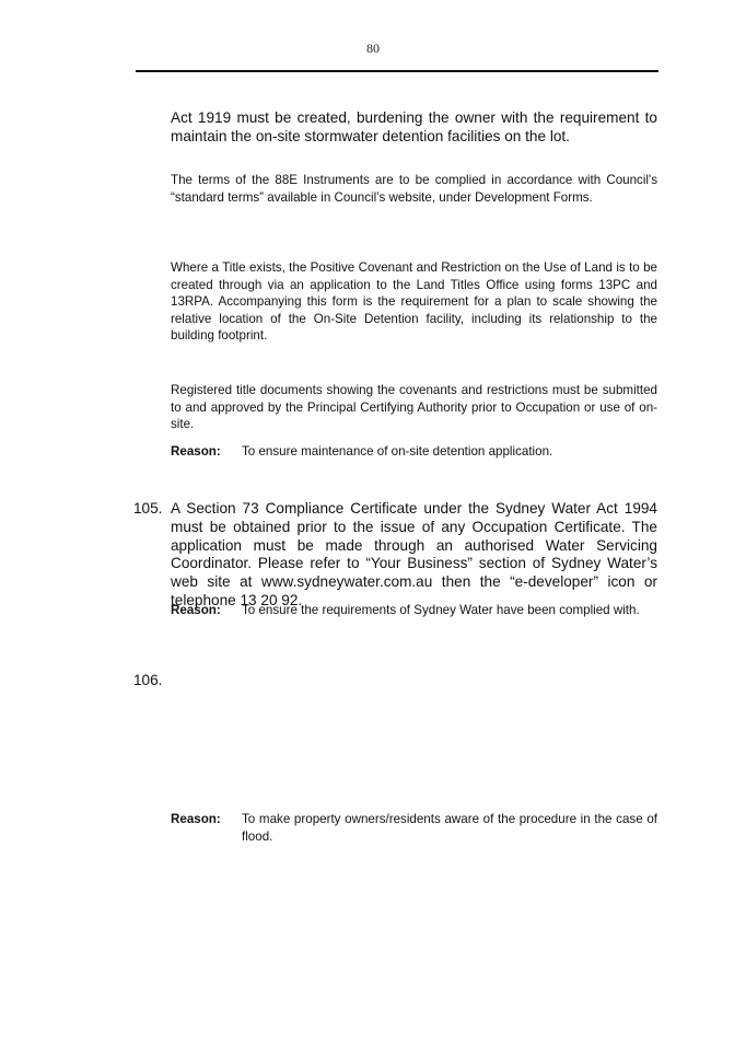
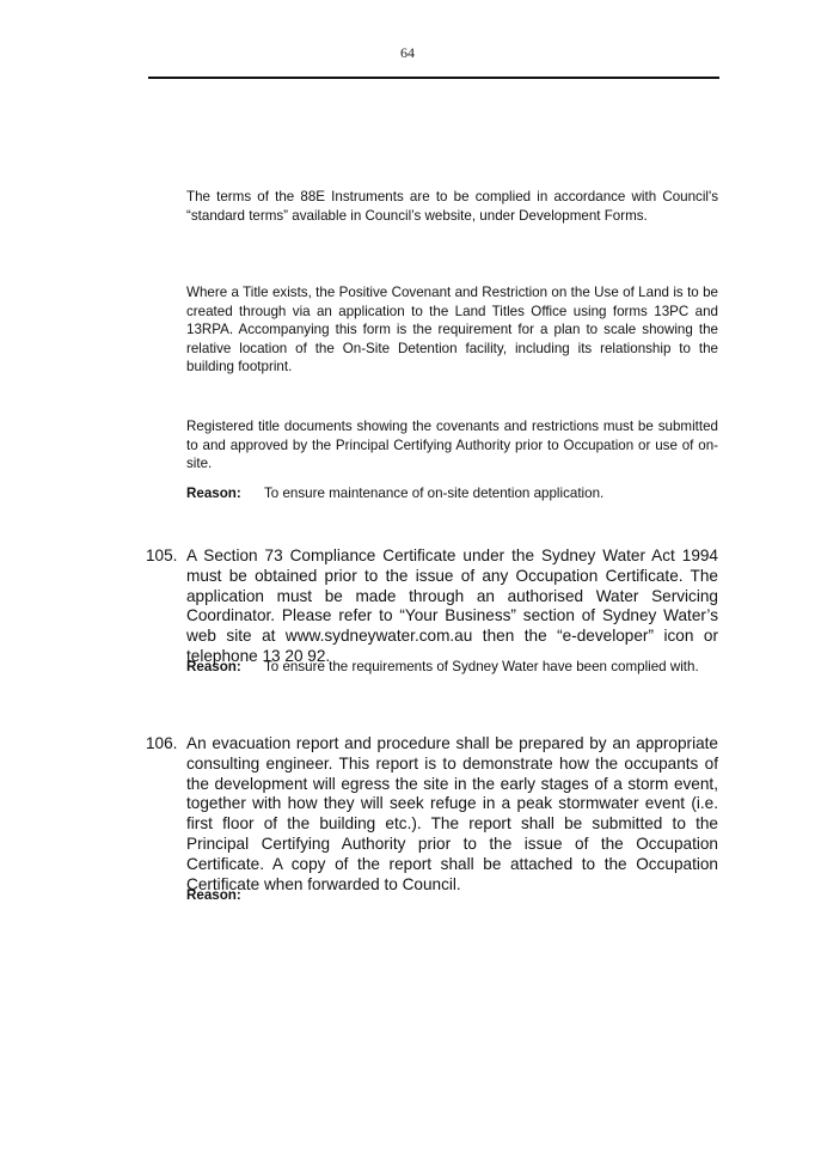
- 80
+ 64
- Act 1919 must be created, burdening the owner with the requirement to maintain the on-site stormwater detention facilities on the lot.
  The terms of the 88E Instruments are to be complied in accordance with Council's “standard terms” available in Council’s website, under Development Forms.
  Where a Title exists, the Positive Covenant and Restriction on the Use of Land is to be created through via an application to the Land Titles Office using forms 13PC and 13RPA. Accompanying this form is the requirement for a plan to scale showing the relative location of the On-Site Detention facility, including its relationship to the building footprint.
  Registered title documents showing the covenants and restrictions must be submitted to and approved by the Principal Certifying Authority prior to Occupation or use of on-site.
  Reason:
  To ensure maintenance of on-site detention application.
  105.
  A Section 73 Compliance Certificate under the Sydney Water Act 1994 must be obtained prior to the issue of any Occupation Certificate. The application must be made through an authorised Water Servicing Coordinator. Please refer to “Your Business” section of Sydney Water’s web site at www.sydneywater.com.au then the “e-developer” icon or telephone 13 20 92.
  Reason:
  To ensure the requirements of Sydney Water have been complied with.
  106.
+ An evacuation report and procedure shall be prepared by an appropriate consulting engineer. This report is to demonstrate how the occupants of the development will egress the site in the early stages of a storm event, together with how they will seek refuge in a peak stormwater event (i.e. first floor of the building etc.). The report shall be submitted to the Principal Certifying Authority prior to the issue of the Occupation Certificate. A copy of the report shall be attached to the Occupation Certificate when forwarded to Council.
  Reason:
- To make property owners/residents aware of the procedure in the case of flood.
